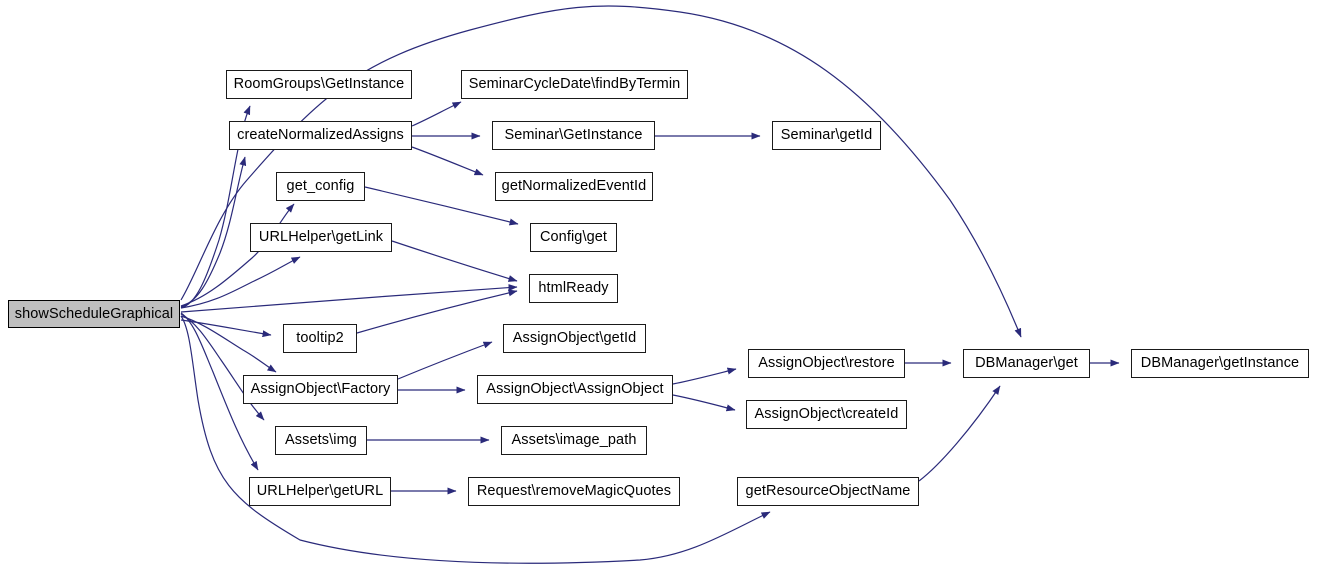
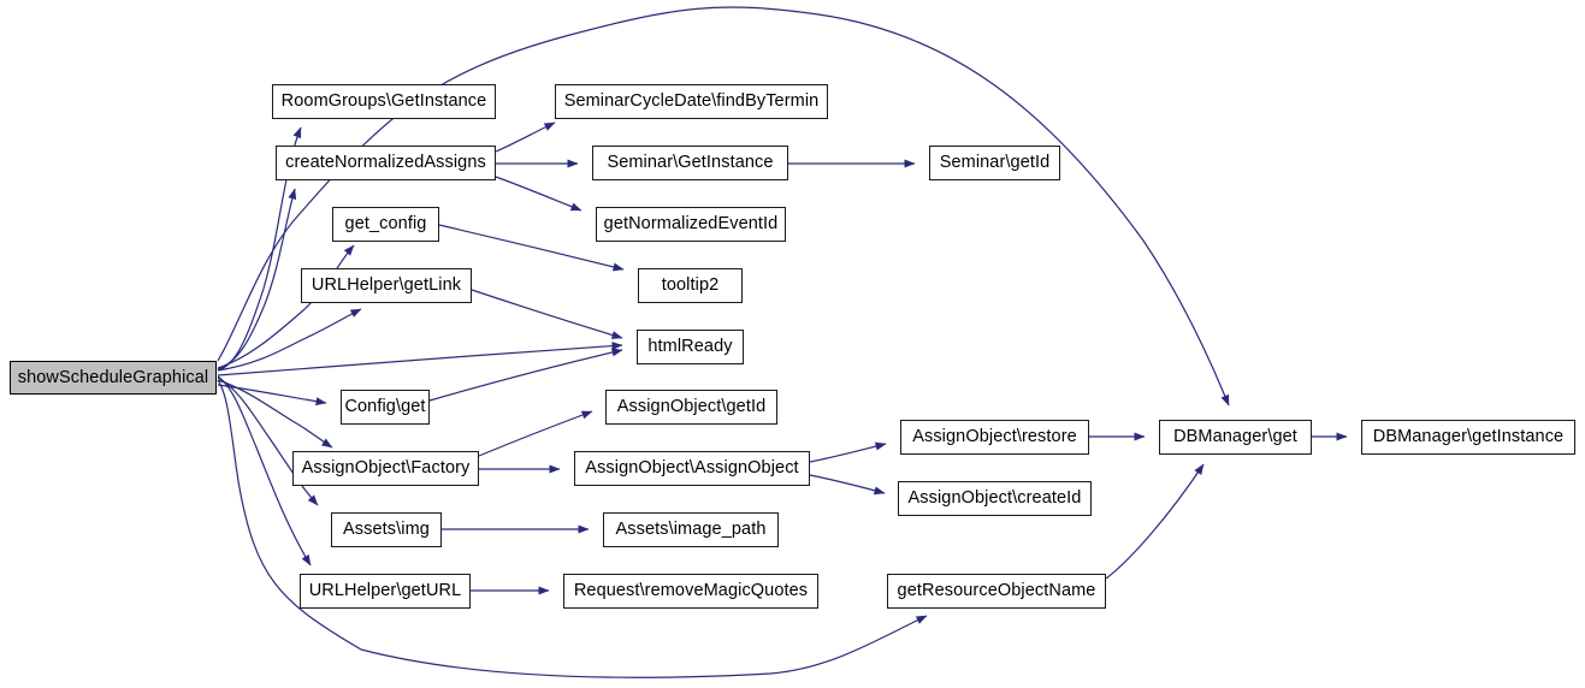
  showScheduleGraphical
  RoomGroups\GetInstance
  createNormalizedAssigns
  SeminarCycleDate\findByTermin
  Seminar\GetInstance
  Seminar\getId
  getNormalizedEventId
  get_config
- Config\get
+ tooltip2
  URLHelper\getLink
  htmlReady
- tooltip2
+ Config\get
  AssignObject\getId
  AssignObject\Factory
  AssignObject\AssignObject
  AssignObject\restore
  AssignObject\createId
  DBManager\get
  DBManager\getInstance
  Assets\img
  Assets\image_path
  URLHelper\getURL
  Request\removeMagicQuotes
  getResourceObjectName
